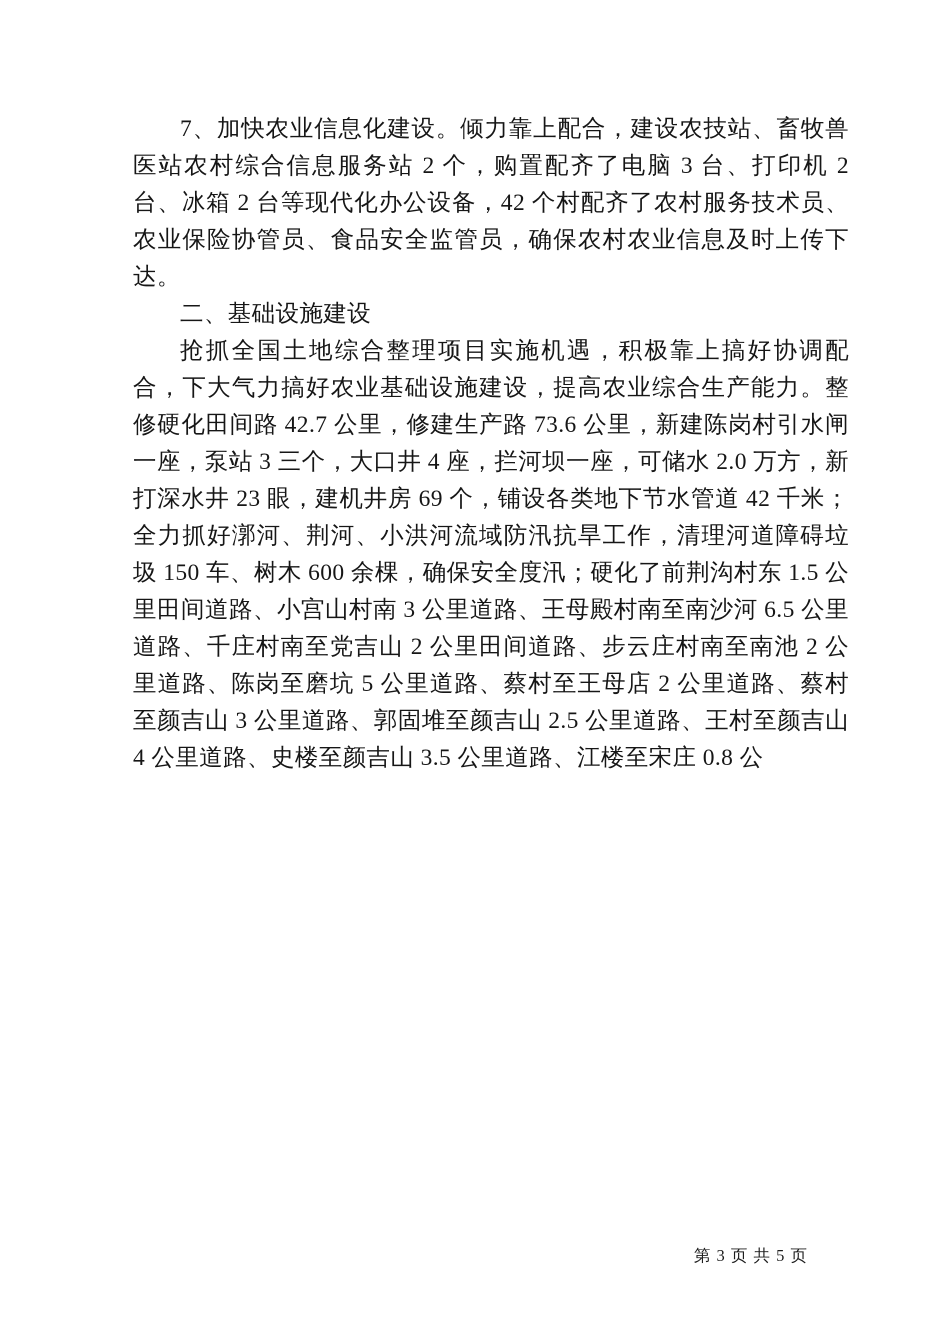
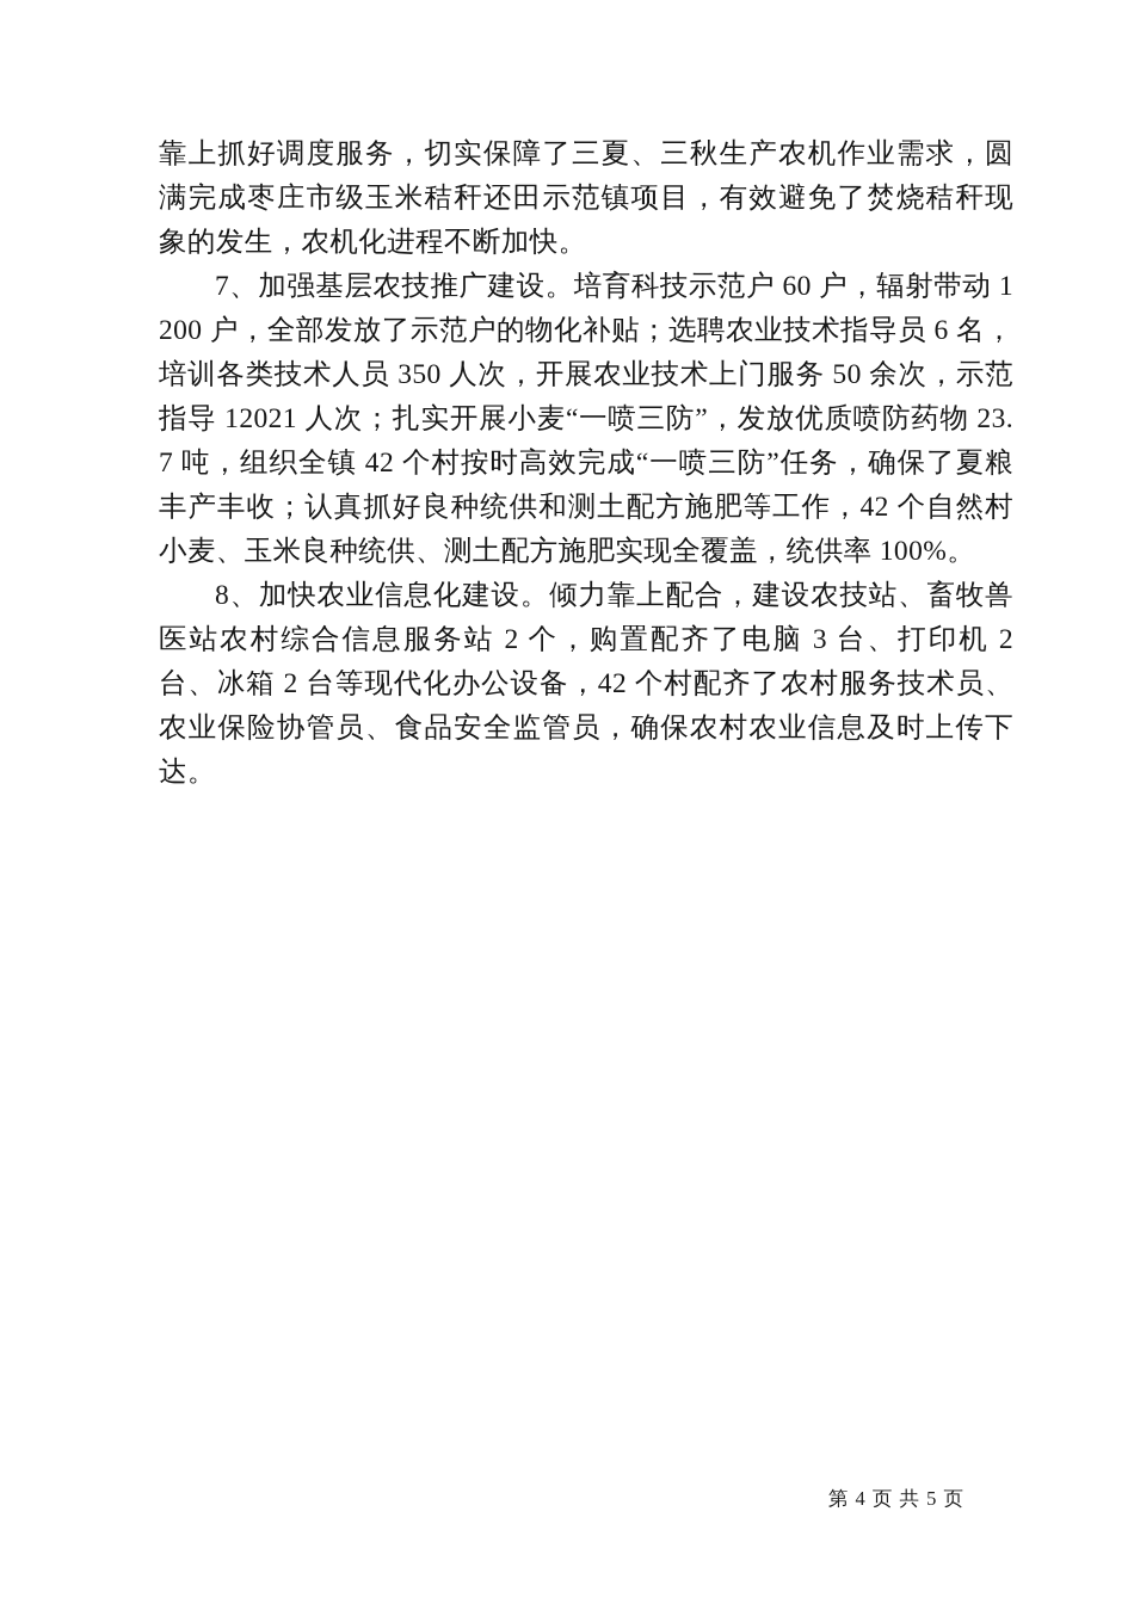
+ 靠上抓好调度服务，切实保障了三夏、三秋生产农机作业需求，圆满完成枣庄市级玉米秸秆还田示范镇项目，有效避免了焚烧秸秆现象的发生，农机化进程不断加快。
+ 7、加强基层农技推广建设。培育科技示范户 60 户，辐射带动 1200 户，全部发放了示范户的物化补贴；选聘农业技术指导员 6 名，培训各类技术人员 350 人次，开展农业技术上门服务 50 余次，示范指导 12021 人次；扎实开展小麦“一喷三防”，发放优质喷防药物 23.7 吨，组织全镇 42 个村按时高效完成“一喷三防”任务，确保了夏粮丰产丰收；认真抓好良种统供和测土配方施肥等工作，42 个自然村小麦、玉米良种统供、测土配方施肥实现全覆盖，统供率 100%。
- 7、加快农业信息化建设。倾力靠上配合，建设农技站、畜牧兽医站农村综合信息服务站 2 个，购置配齐了电脑 3 台、打印机 2 台、冰箱 2 台等现代化办公设备，42 个村配齐了农村服务技术员、农业保险协管员、食品安全监管员，确保农村农业信息及时上传下达。
+ 8、加快农业信息化建设。倾力靠上配合，建设农技站、畜牧兽医站农村综合信息服务站 2 个，购置配齐了电脑 3 台、打印机 2 台、冰箱 2 台等现代化办公设备，42 个村配齐了农村服务技术员、农业保险协管员、食品安全监管员，确保农村农业信息及时上传下达。
- 二、基础设施建设
- 抢抓全国土地综合整理项目实施机遇，积极靠上搞好协调配合，下大气力搞好农业基础设施建设，提高农业综合生产能力。整修硬化田间路 42.7 公里，修建生产路 73.6 公里，新建陈岗村引水闸一座，泵站 3 三个，大口井 4 座，拦河坝一座，可储水 2.0 万方，新打深水井 23 眼，建机井房 69 个，铺设各类地下节水管道 42 千米；全力抓好漷河、荆河、小洪河流域防汛抗旱工作，清理河道障碍垃圾 150 车、树木 600 余棵，确保安全度汛；硬化了前荆沟村东 1.5 公里田间道路、小宫山村南 3 公里道路、王母殿村南至南沙河 6.5 公里道路、千庄村南至党吉山 2 公里田间道路、步云庄村南至南池 2 公里道路、陈岗至磨坑 5 公里道路、蔡村至王母店 2 公里道路、蔡村至颜吉山 3 公里道路、郭固堆至颜吉山 2.5 公里道路、王村至颜吉山 4 公里道路、史楼至颜吉山 3.5 公里道路、江楼至宋庄 0.8 公
- 第 3 页 共 5 页
+ 第 4 页 共 5 页
